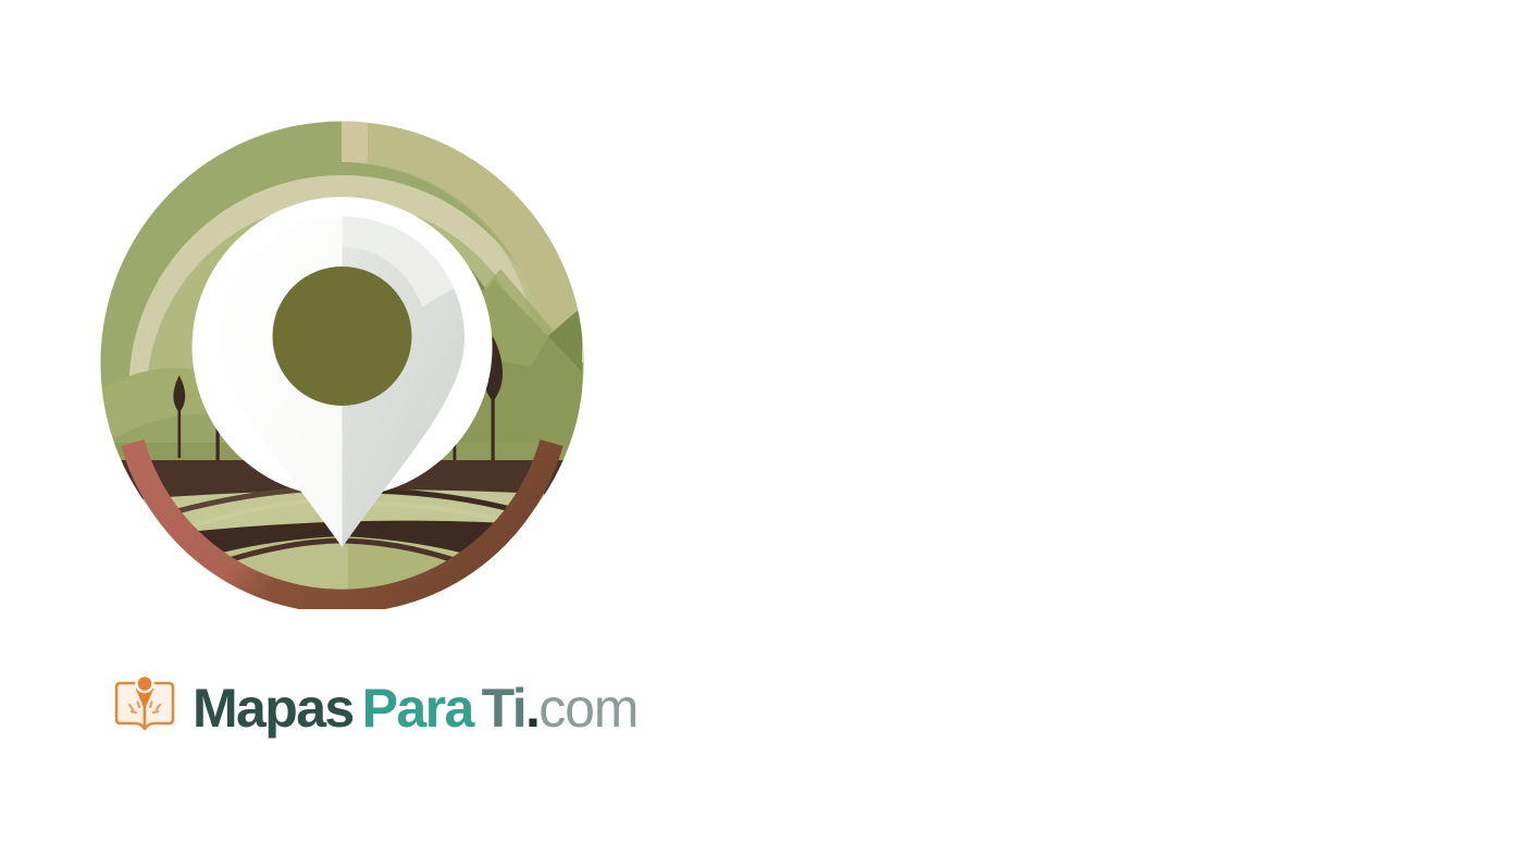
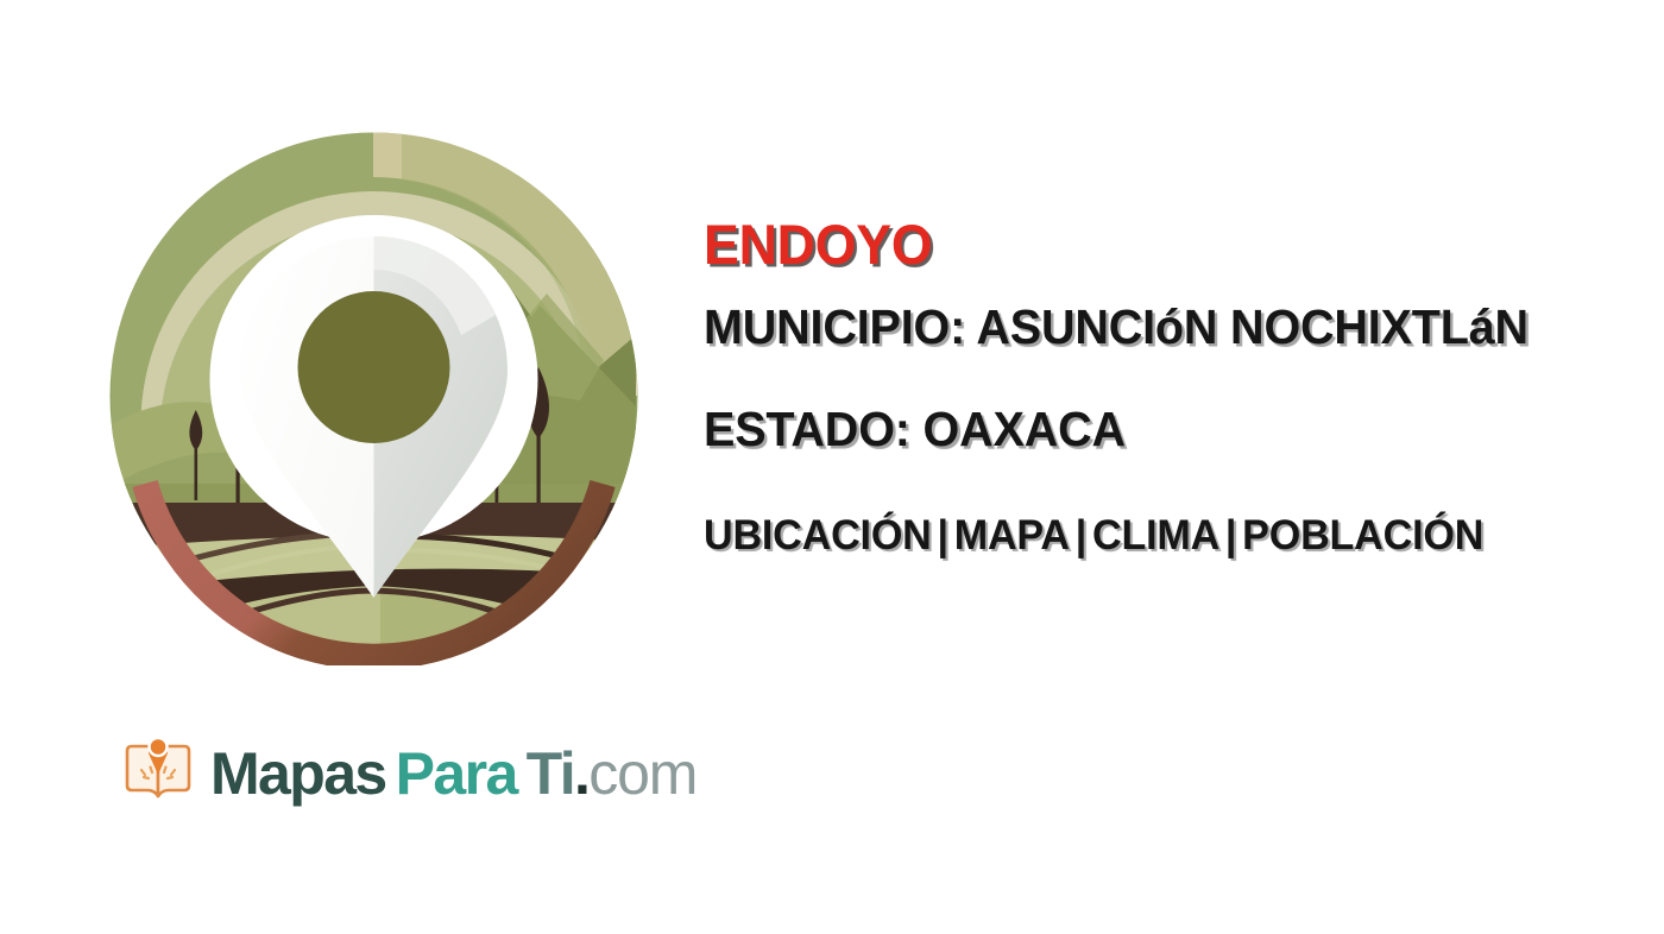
+ ENDOYO
+ MUNICIPIO: ASUNCIóN NOCHIXTLáN
+ ESTADO: OAXACA
+ UBICACIÓN | MAPA | CLIMA | POBLACIÓN
  Mapas
  Para
  Ti
  .
  com
